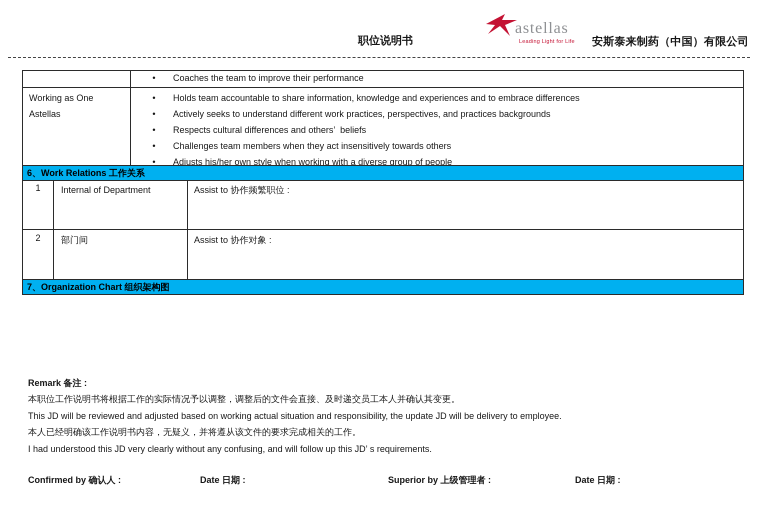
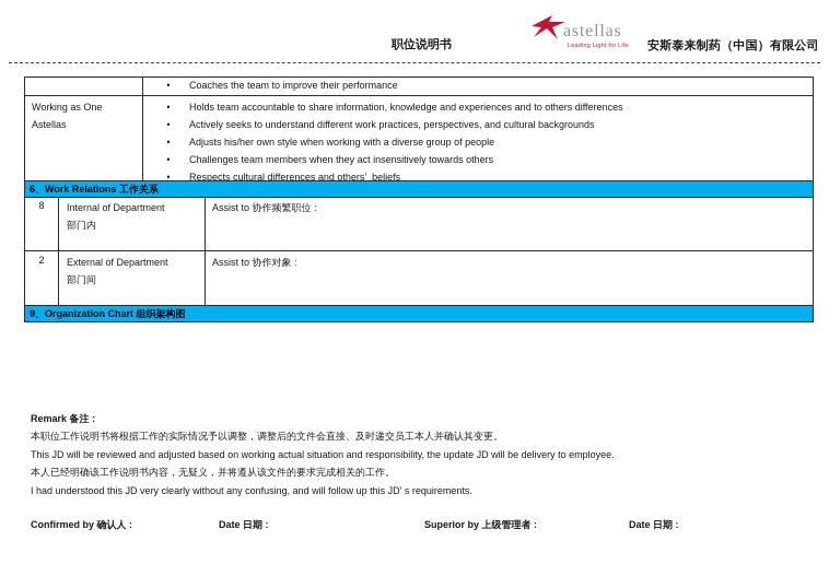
  职位说明书
  astellas
  安斯泰来制药（中国）有限公司
  •
  Coaches the team to improve their performance
  Working as One
  Astellas
  •
- Holds team accountable to share information, knowledge and experiences and to embrace differences
+ Holds team accountable to share information, knowledge and experiences and to others differences
  •
- Actively seeks to understand different work practices, perspectives, and practices backgrounds
+ Actively seeks to understand different work practices, perspectives, and cultural backgrounds
  •
- Respects cultural differences and others’ beliefs
+ Adjusts his/her own style when working with a diverse group of people
  •
  Challenges team members when they act insensitively towards others
  •
- Adjusts his/her own style when working with a diverse group of people
+ Respects cultural differences and others’ beliefs
  6、Work Relations 工作关系
- 1
+ 8
  Internal of Department
+ 部门内
  Assist to 协作频繁职位 :
  2
+ External of Department
  部门间
  Assist to 协作对象 :
- 7、Organization Chart 组织架构图
+ 9、Organization Chart 组织架构图
  Remark 备注 :
  本职位工作说明书将根据工作的实际情况予以调整，调整后的文件会直接、及时递交员工本人并确认其变更。
  This JD will be reviewed and adjusted based on working actual situation and responsibility, the update JD will be delivery to employee.
  本人已经明确该工作说明书内容，无疑义，并将遵从该文件的要求完成相关的工作。
  I had understood this JD very clearly without any confusing, and will follow up this JD’ s requirements.
  Confirmed by 确认人 :
  Date 日期 :
  Superior by 上级管理者 :
  Date 日期 :
